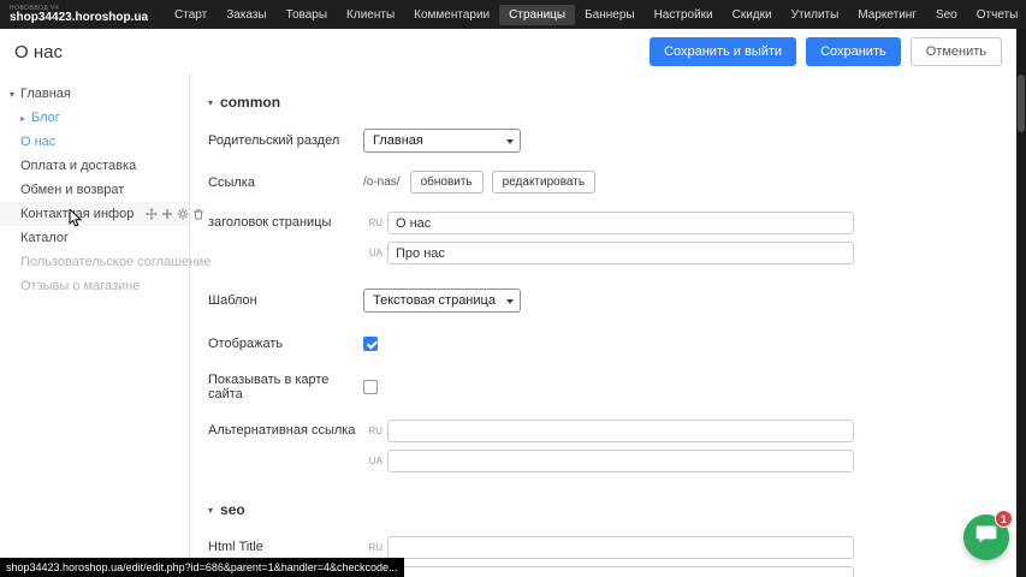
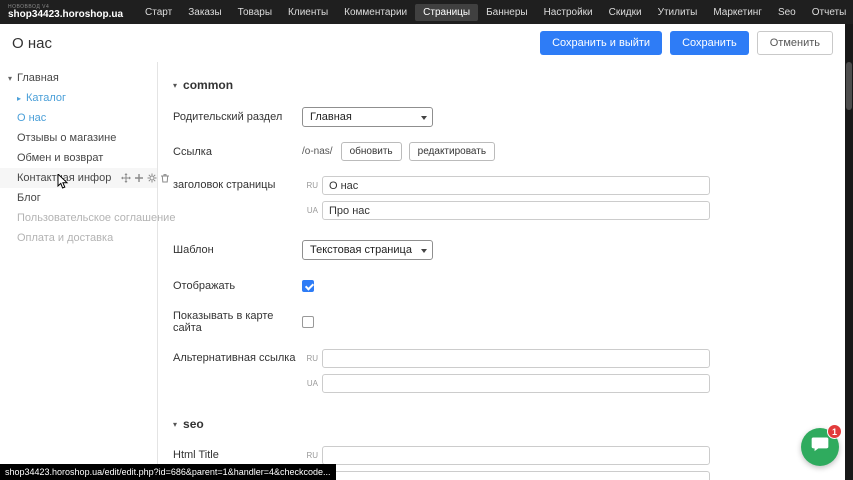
  shop34423.horoshop.ua
  Старт
  Заказы
  Товары
  Клиенты
  Комментарии
  Страницы
  Баннеры
  Настройки
  Скидки
  Утилиты
  Маркетинг
  Seo
  Отчеты
  О нас
  Сохранить и выйти
  Сохранить
  Отменить
  ▾
  Главная
  ▸
- Блог
+ Каталог
  О нас
- Оплата и доставка
+ Отзывы о магазине
  Обмен и возврат
  Контактая инфор
- Каталог
+ Блог
  Пользовательское соглашение
- Отзывы о магазине
+ Оплата и доставка
  ▾
  common
  Родительский раздел
  Главная
  Ссылка
  /o-nas/
  обновить
  редактировать
  заголовок страницы
  RU
  О нас
  UA
  Про нас
  Шаблон
  Текстовая страница
  Отображать
  Показывать в карте сайта
  Альтернативная ссылка
  RU
  UA
  ▾
  seo
  Html Title
  RU
  shop34423.horoshop.ua/edit/edit.php?id=686&parent=1&handler=4&checkcode...
  1
